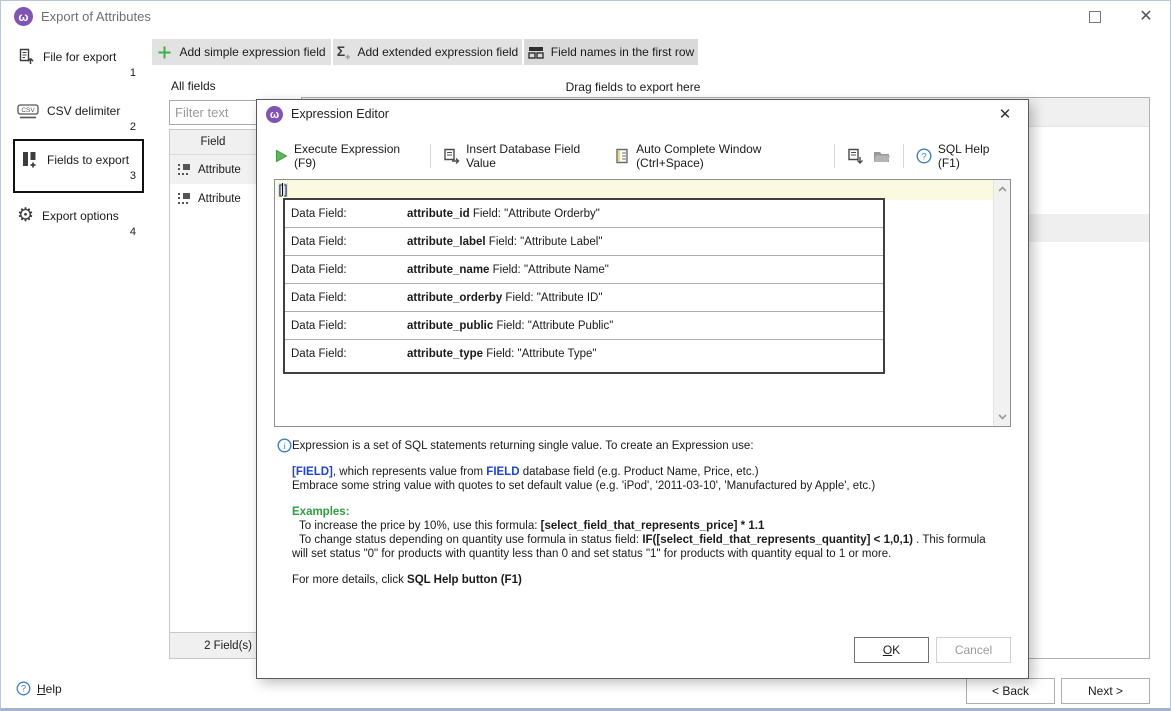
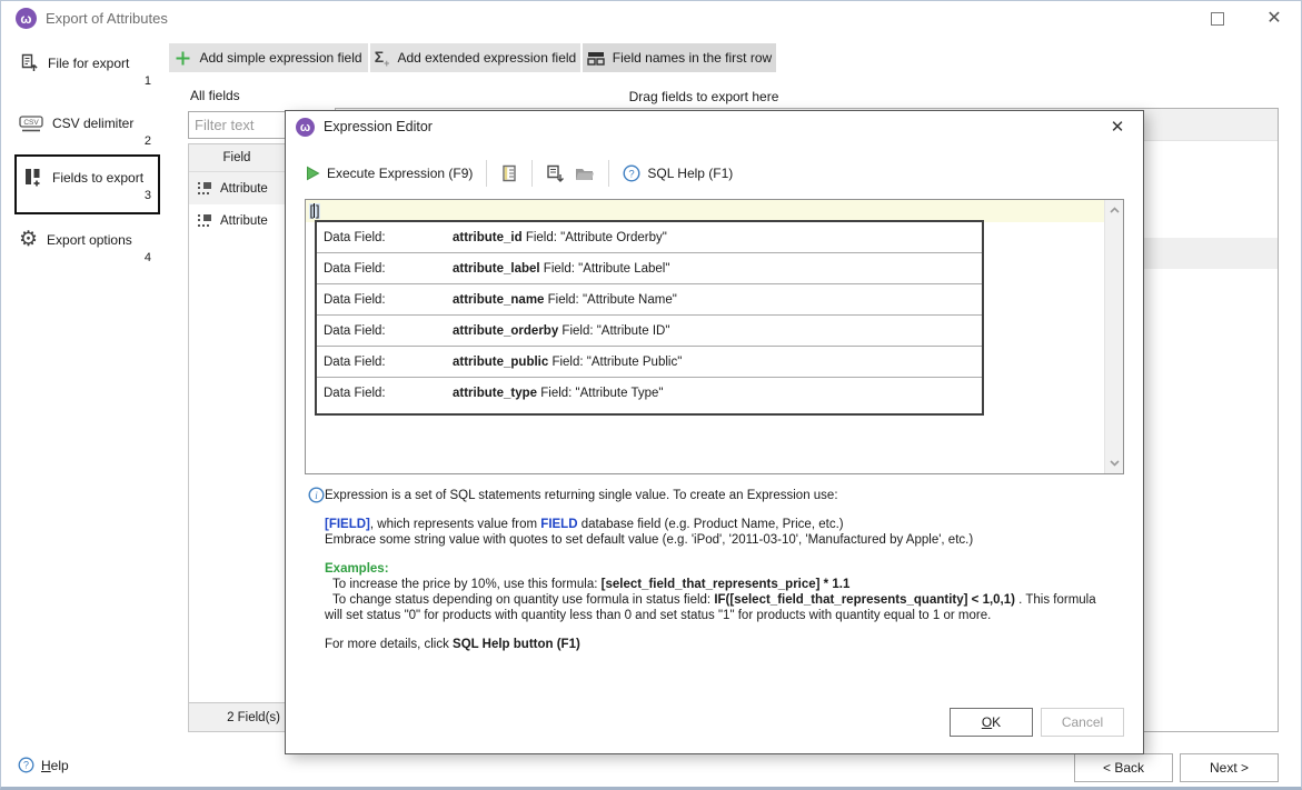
  ω
  Export of Attributes
  ✕
  Add simple expression field
  Σ+
  Add extended expression field
  Field names in the first row
  File for export
  1
  CSV delimiter
  2
  Fields to export
  3
  ⚙
  Export options
  4
  All fields
  Filter text
  Field
  Attribute
  Attribute
  2 Field(s)
  Drag fields to export here
  ?
  Help
  < Back
  Next >
  ω
  Expression Editor
  ✕
  Execute Expression (F9)
- Insert Database Field Value
- Auto Complete Window (Ctrl+Space)
  ?
  SQL Help (F1)
  [ ]
  Data Field:
  attribute_id Field: "Attribute Orderby"
  Data Field:
  attribute_label Field: "Attribute Label"
  Data Field:
  attribute_name Field: "Attribute Name"
  Data Field:
  attribute_orderby Field: "Attribute ID"
  Data Field:
  attribute_public Field: "Attribute Public"
  Data Field:
  attribute_type Field: "Attribute Type"
  i
  Expression is a set of SQL statements returning single value. To create an Expression use:
  [FIELD], which represents value from FIELD database field (e.g. Product Name, Price, etc.)
  Embrace some string value with quotes to set default value (e.g. 'iPod', '2011-03-10', 'Manufactured by Apple', etc.)
  Examples:
  To increase the price by 10%, use this formula: [select_field_that_represents_price] * 1.1
  To change status depending on quantity use formula in status field: IF([select_field_that_represents_quantity] < 1,0,1) . This formula will set status "0" for products with quantity less than 0 and set status "1" for products with quantity equal to 1 or more.
  For more details, click SQL Help button (F1)
  OK
  Cancel
